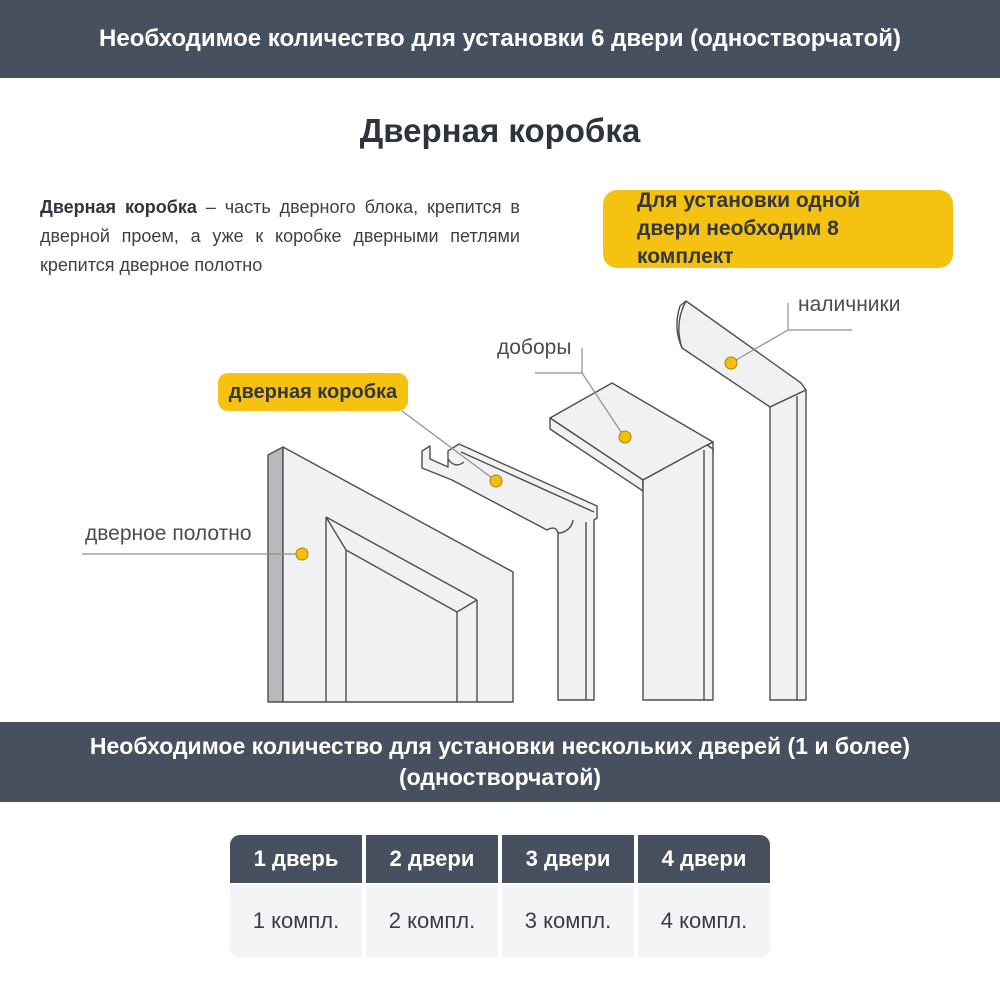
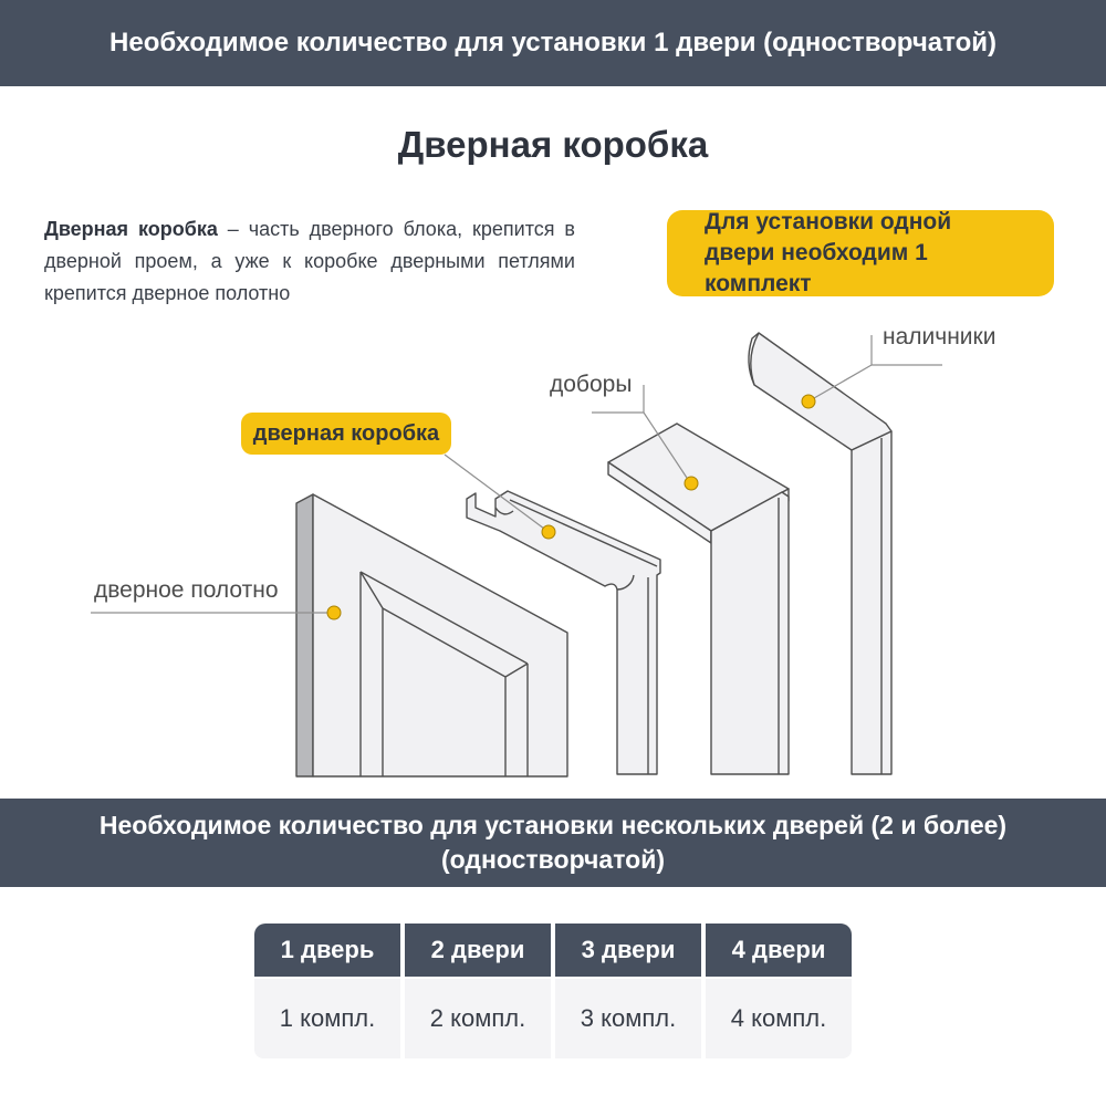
- Необходимое количество для установки 6 двери (одностворчатой)
+ Необходимое количество для установки 1 двери (одностворчатой)
  Дверная коробка
  Дверная коробка – часть дверного блока, крепится в дверной проем, а уже к коробке дверными петлями крепится дверное полотно
- Для установки одной двери необходим 8 комплект
+ Для установки одной двери необходим 1 комплект
  дверное полотно
  доборы
  наличники
  дверная коробка
- Необходимое количество для установки нескольких дверей (1 и более)
+ Необходимое количество для установки нескольких дверей (2 и более)
  (одностворчатой)
  1 дверь
  2 двери
  3 двери
  4 двери
  1 компл.
  2 компл.
  3 компл.
  4 компл.
